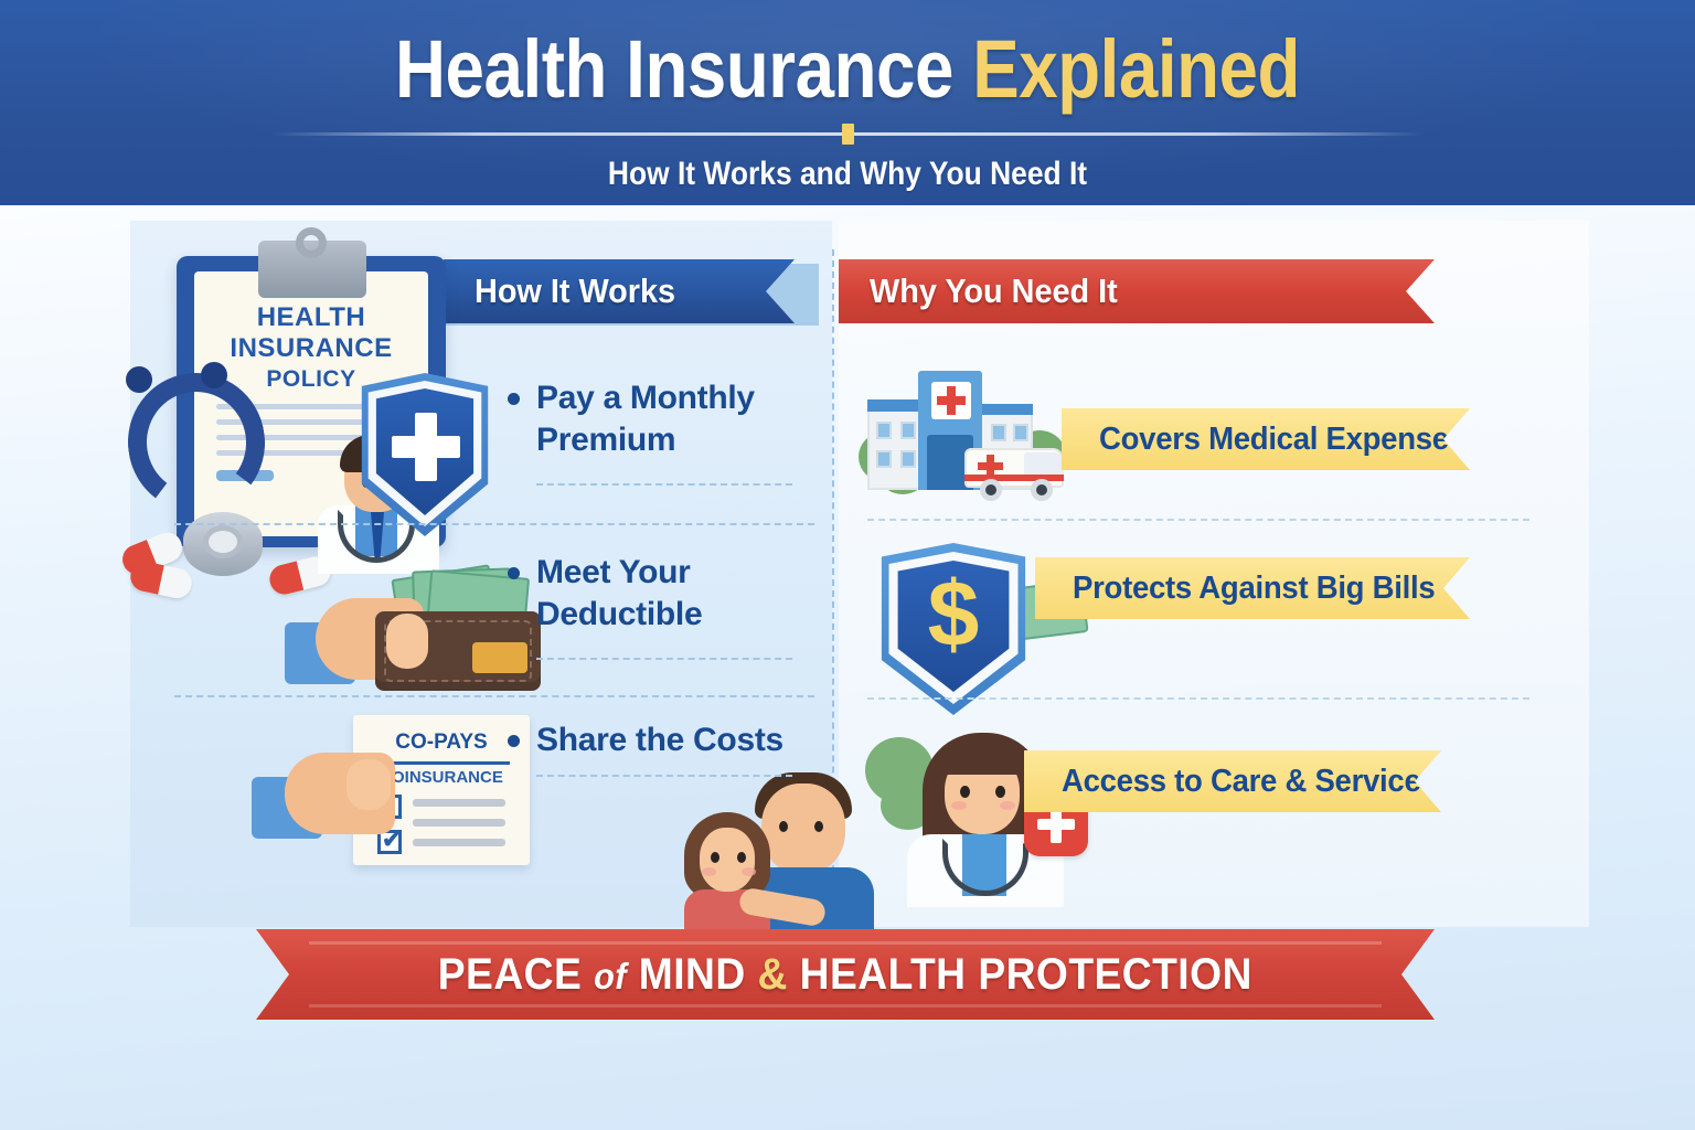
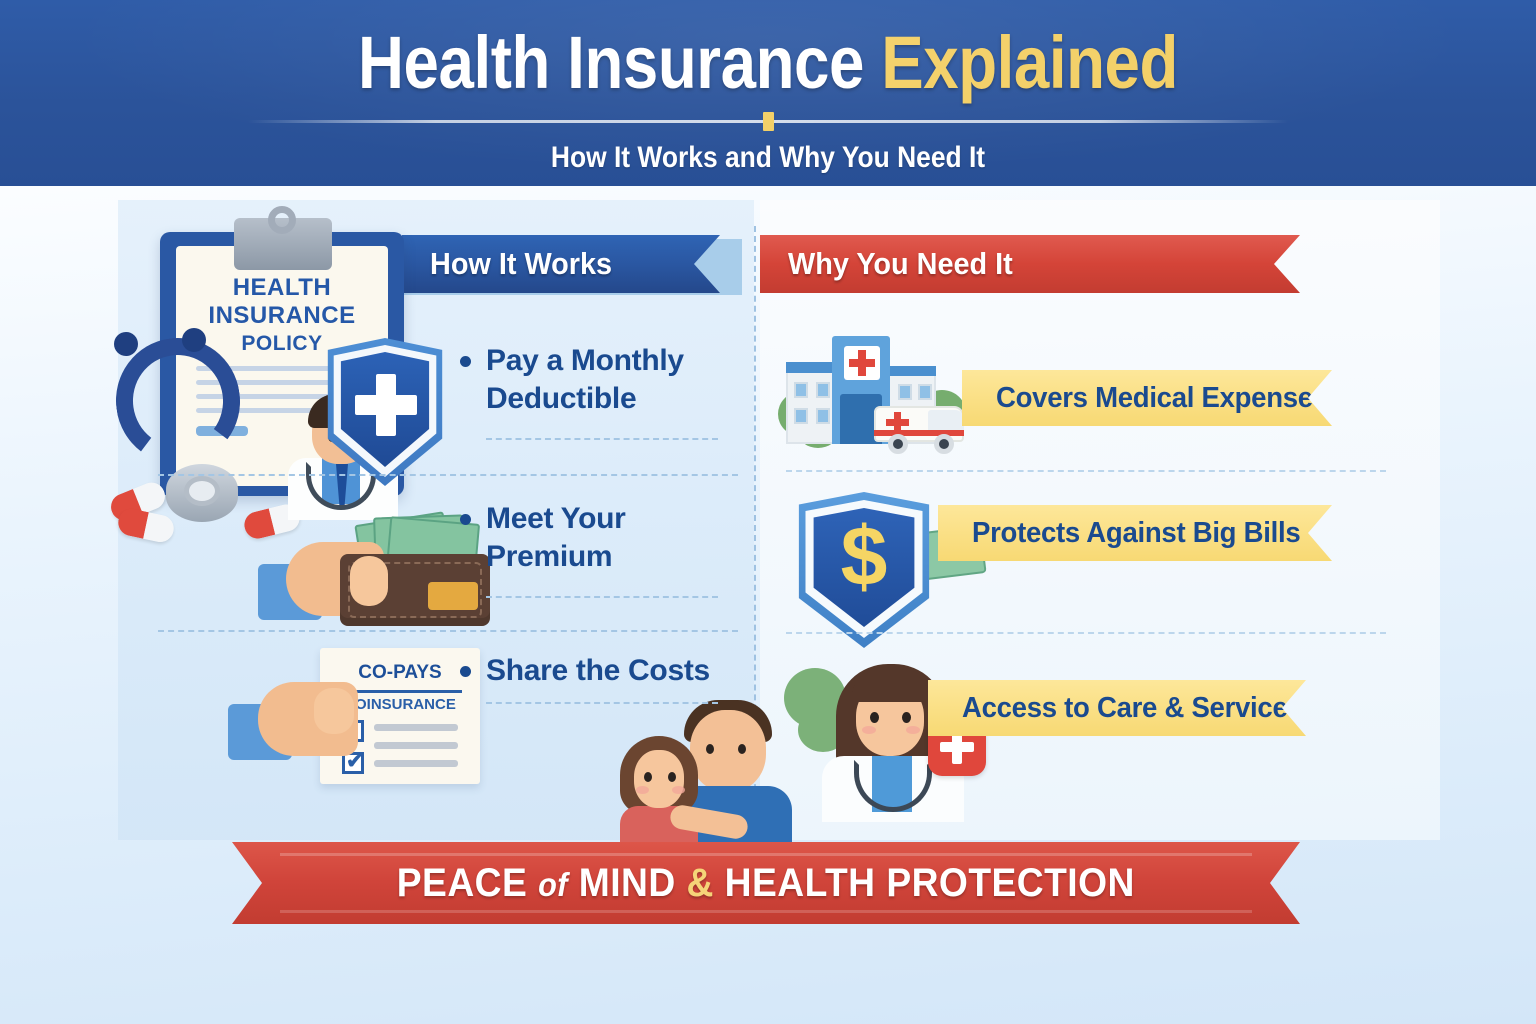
  How It Works
  Why You Need It
  HEALTH
  INSURANCE
  POLICY
  CO-PAYS
  OINSURANCE
  ✔
  $
  Pay a Monthly
- Premium
+ Deductible
  Meet Your
- Deductible
+ Premium
  Share the Costs
  Covers Medical Expense
  Protects Against Big Bills
  Access to Care & Service
  PEACE of MIND & HEALTH PROTECTION
